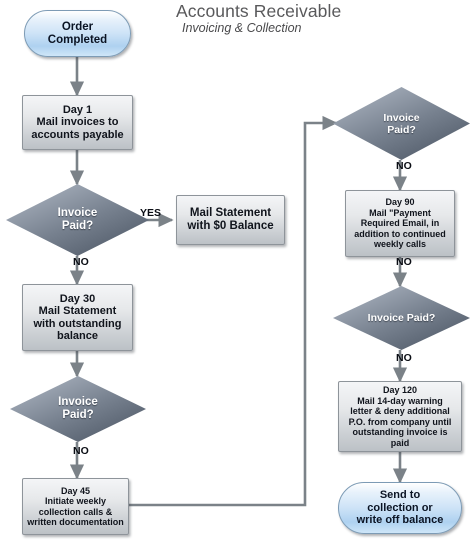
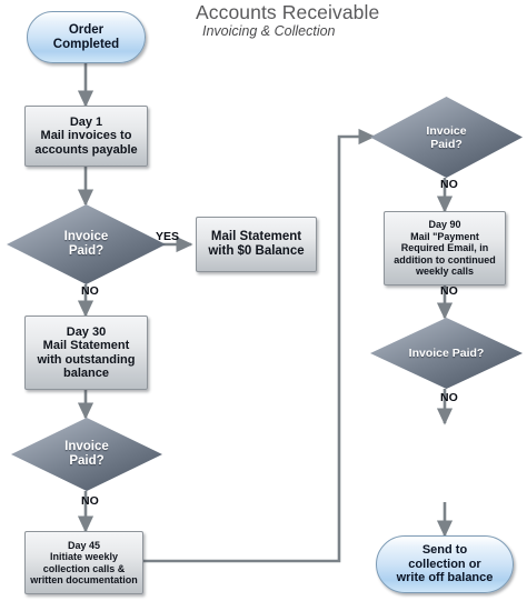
  Accounts Receivable
  Invoicing & Collection
  Order
  Completed
  Day 1
  Mail invoices to
  accounts payable
  Invoice
  Paid?
  Mail Statement
  with $0 Balance
  Day 30
  Mail Statement
  with outstanding
  balance
  Invoice
  Paid?
  Day 45
  Initiate weekly
  collection calls &
  written documentation
  Invoice
  Paid?
  Day 90
  Mail "Payment
  Required Email, in
  addition to continued
  weekly calls
  Invoice Paid?
- Day 120
- Mail 14-day warning
- letter & deny additional
- P.O. from company until
- outstanding invoice is
- paid
  Send to
  collection or
  write off balance
  YES
  NO
  NO
  NO
  NO
  NO
